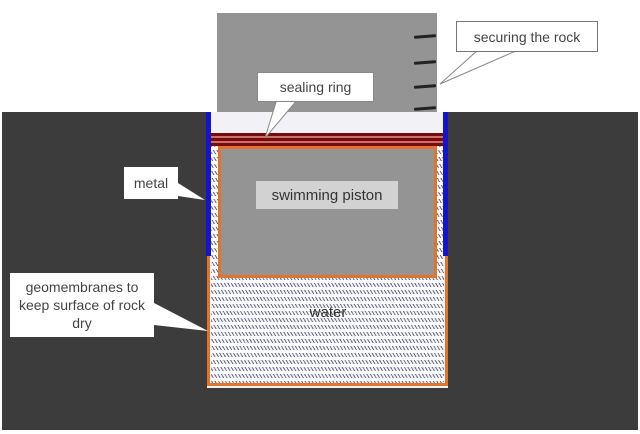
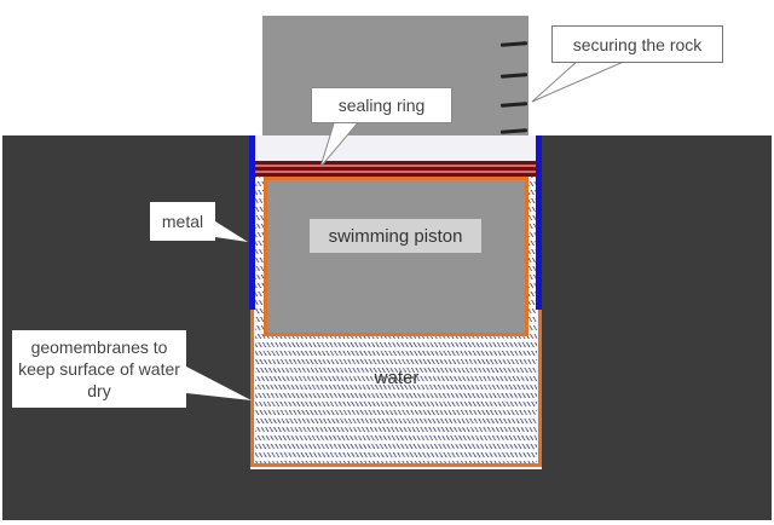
  swimming piston
  water
  sealing ring
  securing the rock
  metal
- geomembranes to keep surface of rock dry
+ geomembranes to keep surface of water dry
